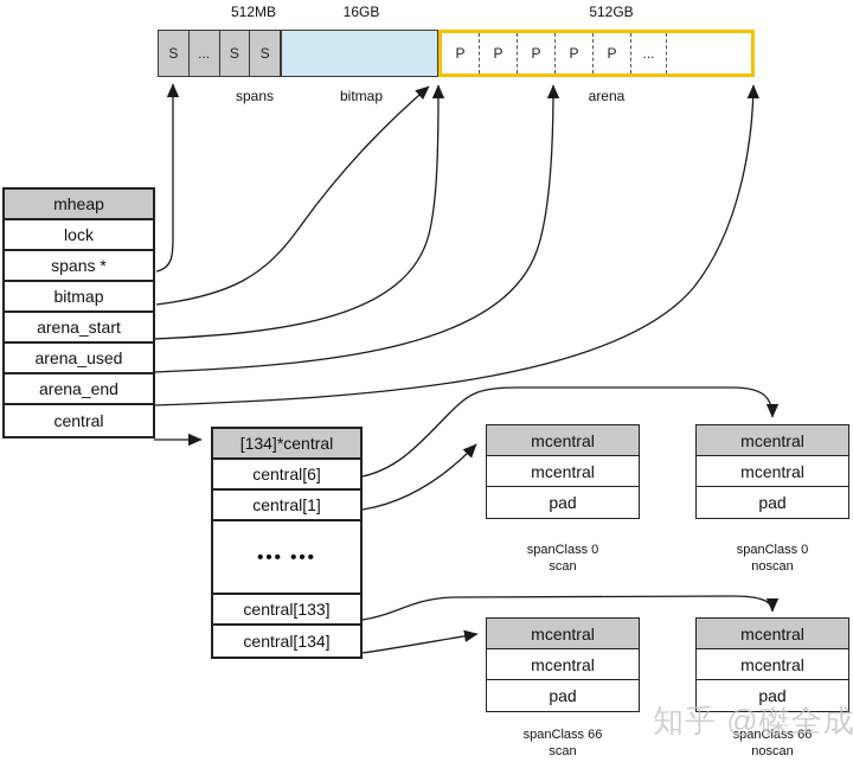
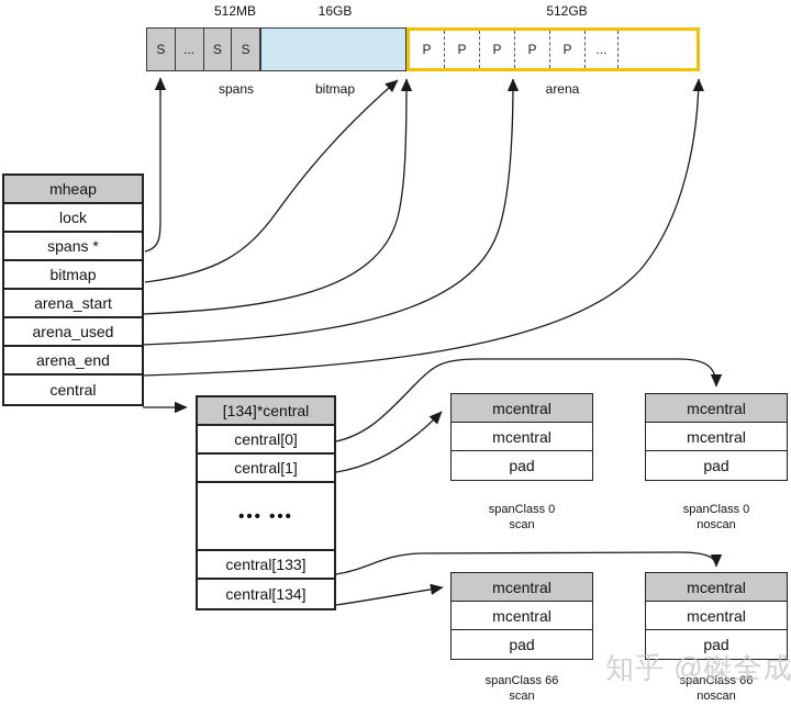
  512MB
  16GB
  512GB
  S
  ...
  S
  S
  P
  P
  P
  P
  P
  ...
  spans
  bitmap
  arena
  mheap
  lock
  spans *
  bitmap
  arena_start
  arena_used
  arena_end
  central
  [134]*central
- central[6]
+ central[0]
  central[1]
  ••• •••
  central[133]
  central[134]
  mcentral
  mcentral
  pad
  spanClass 0
  scan
  mcentral
  mcentral
  pad
  spanClass 0
  noscan
  mcentral
  mcentral
  pad
  spanClass 66
  scan
  mcentral
  mcentral
  pad
  spanClass 66
  noscan
  知乎 @磔全成
